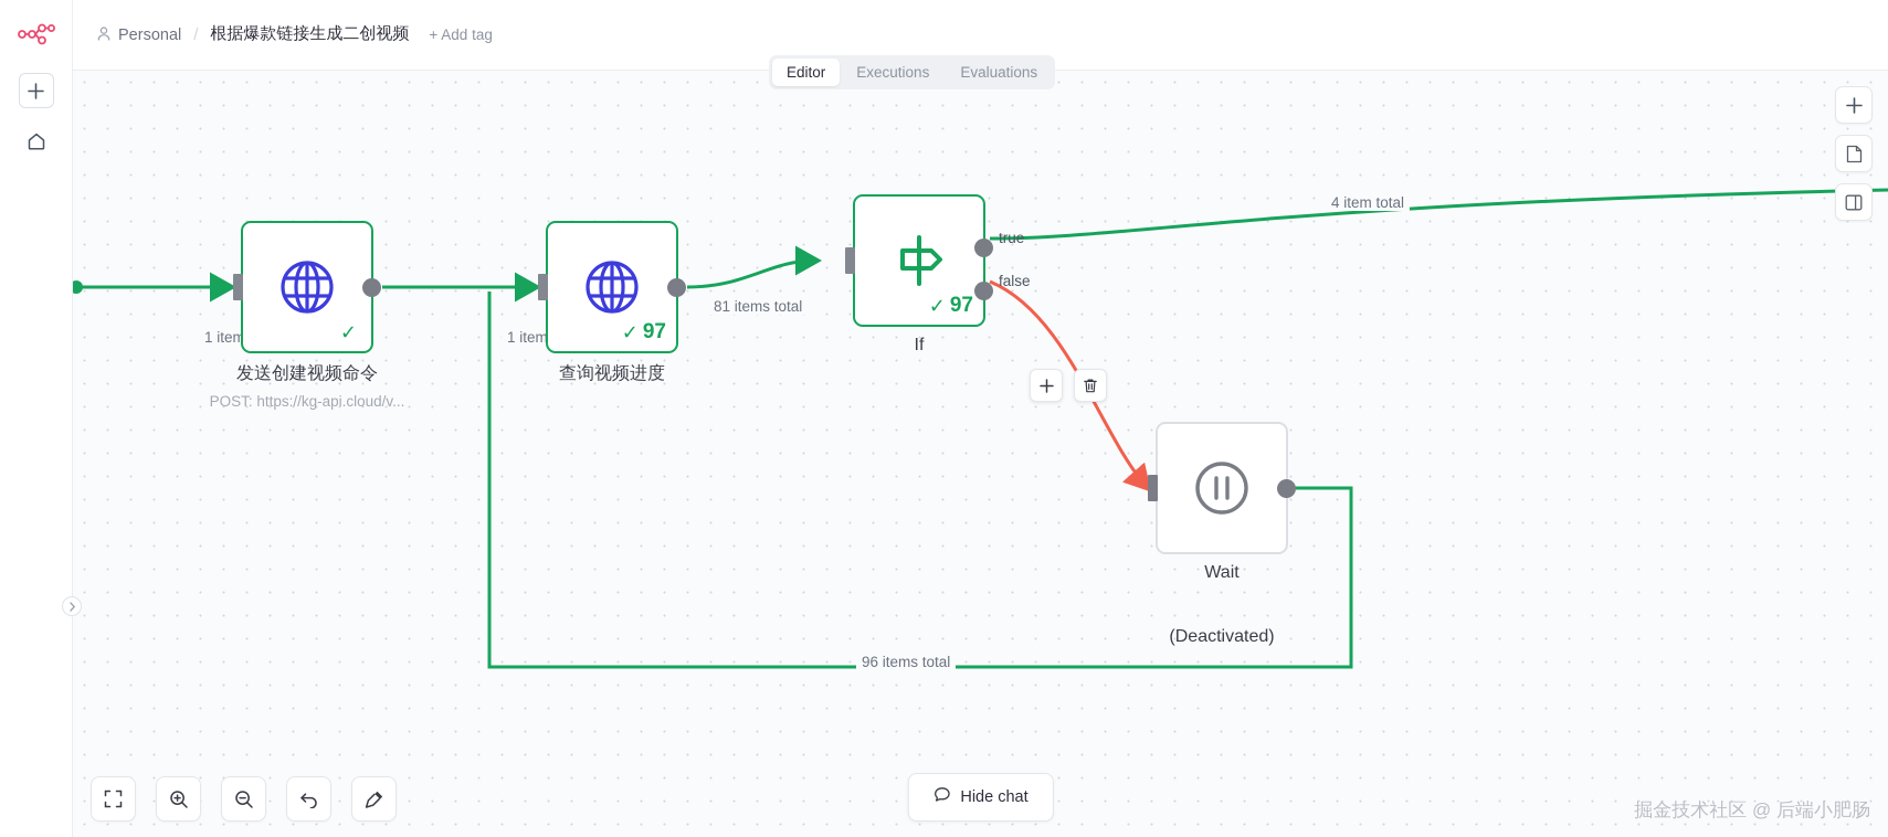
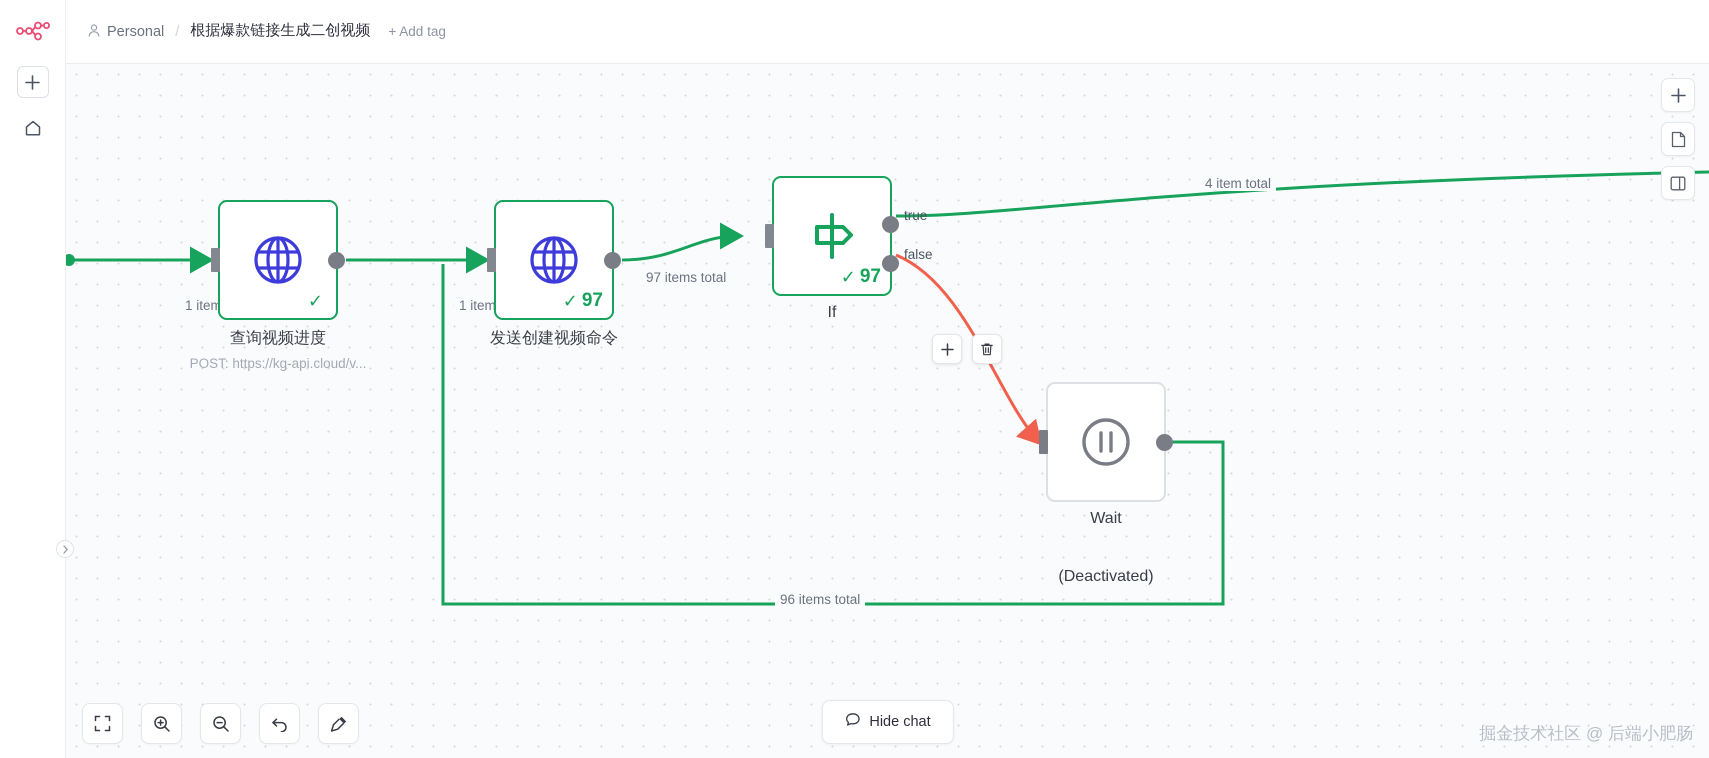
  Personal
  /
  根据爆款链接生成二创视频
  + Add tag
- Editor
- Executions
- Evaluations
  1 item
  1 item
- 81 items total
+ 97 items total
  4 item total
  96 items total
  ✓
- 发送创建视频命令
+ 查询视频进度
  POST: https://kg-api.cloud/v...
  ✓
  97
- 查询视频进度
+ 发送创建视频命令
  ✓
  97
  true
  false
  If
  Wait
  (Deactivated)
  Hide chat
  掘金技术社区 @ 后端小肥肠
